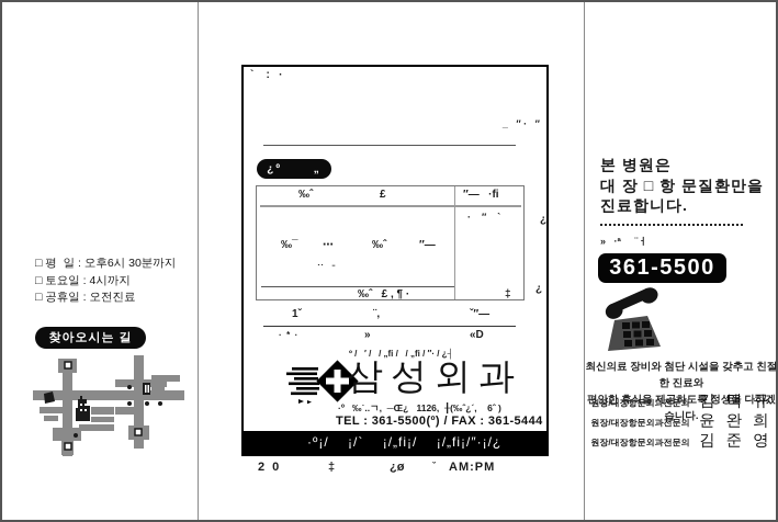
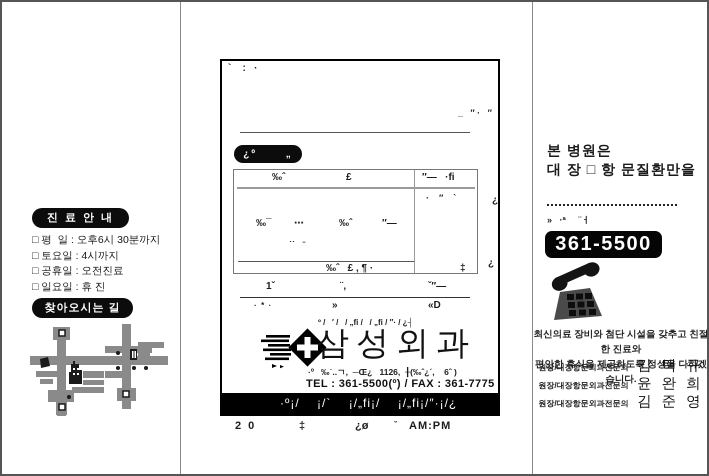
+ 진 료 안 내
  □ 평 일 : 오후6시 30분까지
  □ 토요일 : 4시까지
  □ 공휴일 : 오전진료
+ □ 일요일 : 휴 진
  찾아오시는 길
  ` : ·
  _ ″ · ″
  ¿º „
  ‰ˆ
  £
  ″— ·fi
  · ″ `
  ‰¯
  ⋯
  ‰ˆ
  ″—
  ˙˙ ˉ
  ‰ˆ £ , ¶ ·
  ‡
  ¿
  ¿
  1ˇ
  ¨,
  ˇ″—
  · * ·
  »
  «D
  º / ′ / / „fi / / „fi / ″· / ¿┤
  삼성외과
  ·º ‰˙..ㄱ, ─Œ¿ 1126, ╂(‰ˆ¿´, 6ˆ )
- TEL : 361-5500(º) / FAX : 361-5444
+ TEL : 361-5500(º) / FAX : 361-7775
  ·º¡/ ¡/` ¡/„fi¡/ ¡/„fi¡/″·¡/¿
  2 0
  ‡
  ¿ø
  ˇ
  AM:PM
  본 병원은
  대 장 □ 항 문질환만을
- 진료합니다.
  » ·ª ¨ㅓ
  361-5500
  최신의료 장비와 첨단 시설을 갖추고 친절한 진료와
  편안한 휴식을 제공하도록 정성을 다하겠습니다.
  원장/대장항문외과전문의 김 택 규
  원장/대장항문외과전문의 윤 완 희
  원장/대장항문외과전문의 김 준 영
